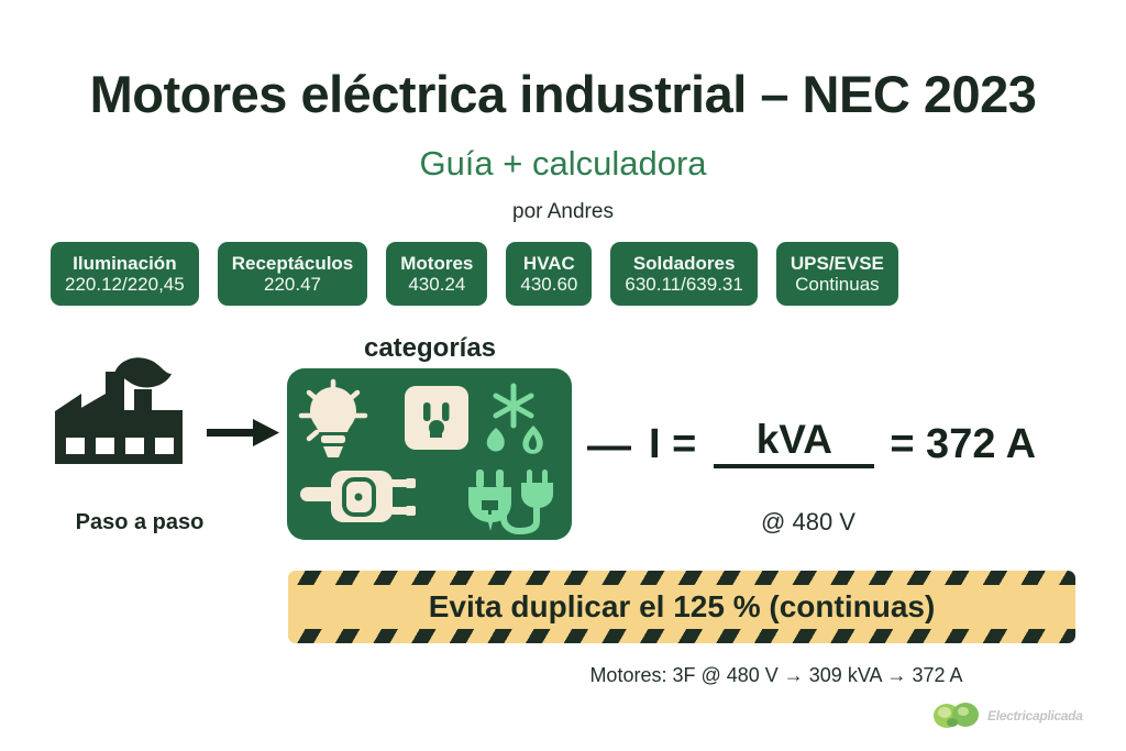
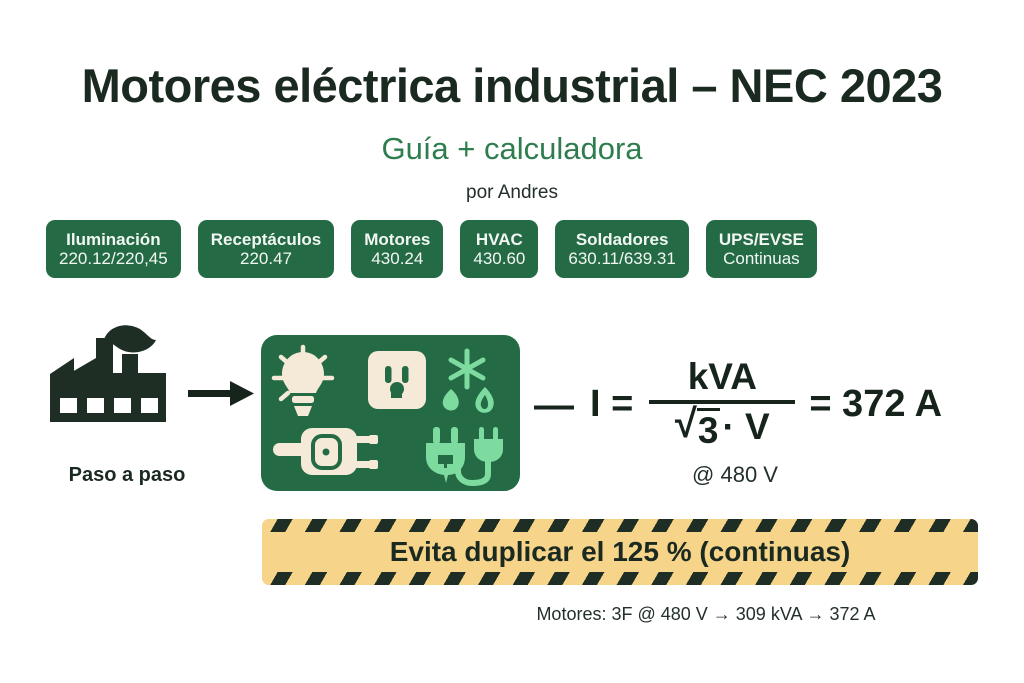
  Motores eléctrica industrial – NEC 2023
  Guía + calculadora
  por Andres
  Iluminación
  220.12/220,45
  Receptáculos
  220.47
  Motores
  430.24
  HVAC
  430.60
  Soldadores
  630.11/639.31
  UPS/EVSE
  Continuas
- categorías
  Paso a paso
  —
  I =
  kVA
+ √
+ 3
+ · V
  = 372 A
  @ 480 V
  Evita duplicar el 125 % (continuas)
  Motores: 3F @ 480 V → 309 kVA → 372 A
- Electricaplicada
